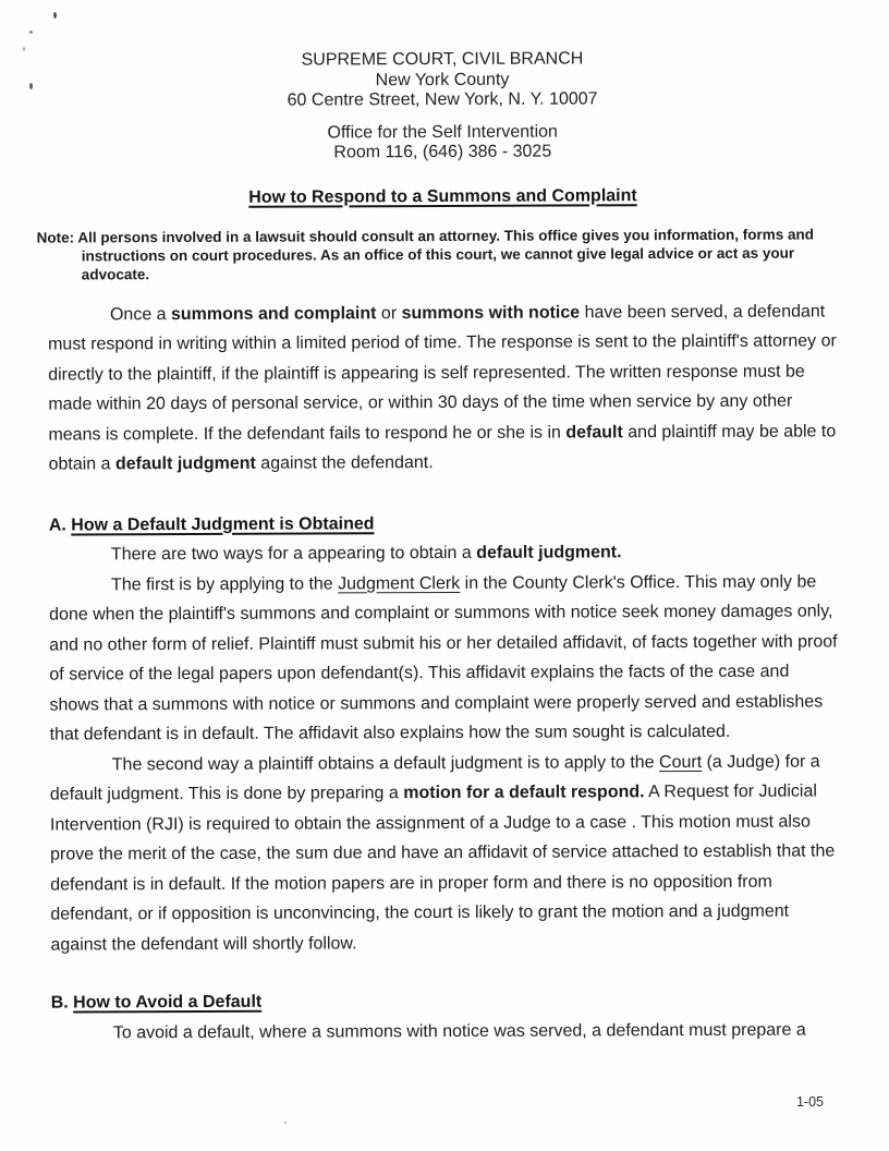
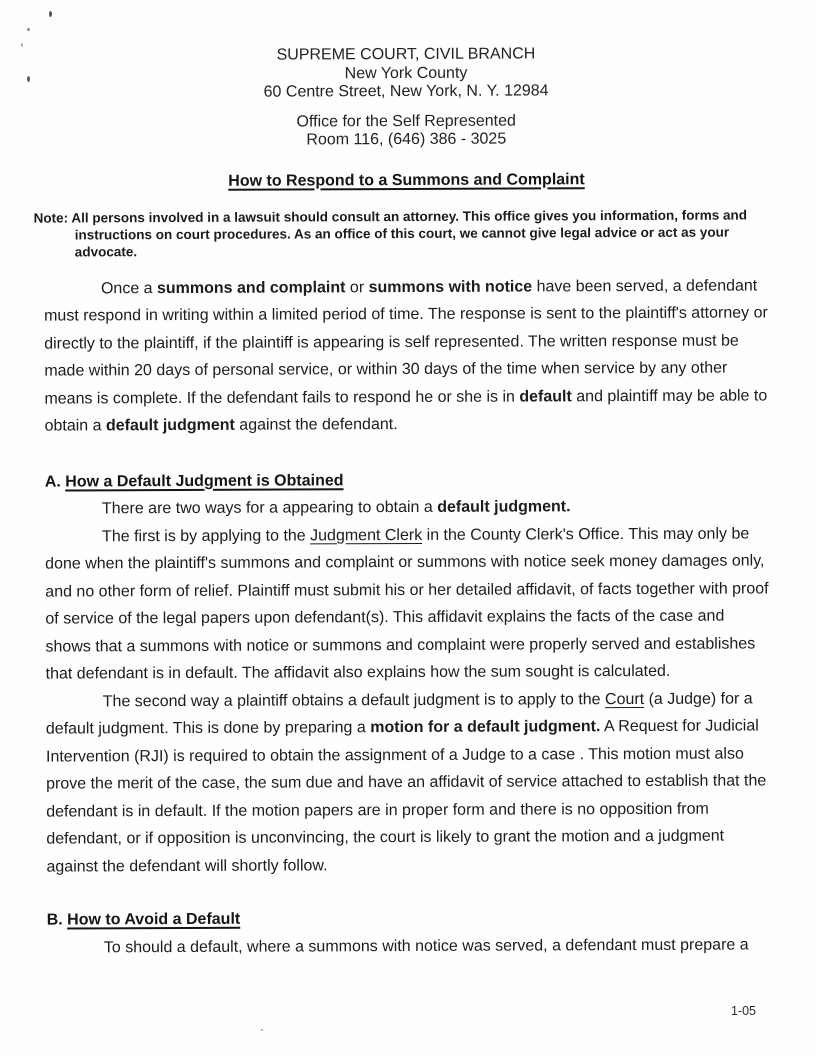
  SUPREME COURT, CIVIL BRANCH
  New York County
- 60 Centre Street, New York, N. Y. 10007
+ 60 Centre Street, New York, N. Y. 12984
- Office for the Self Intervention
+ Office for the Self Represented
  Room 116, (646) 386 - 3025
  How to Respond to a Summons and Complaint
  Note: All persons involved in a lawsuit should consult an attorney. This office gives you information, forms and instructions on court procedures. As an office of this court, we cannot give legal advice or act as your advocate.
  Once a summons and complaint or summons with notice have been served, a defendant must respond in writing within a limited period of time. The response is sent to the plaintiff's attorney or directly to the plaintiff, if the plaintiff is appearing is self represented. The written response must be made within 20 days of personal service, or within 30 days of the time when service by any other means is complete. If the defendant fails to respond he or she is in default and plaintiff may be able to obtain a default judgment against the defendant.
  A. How a Default Judgment is Obtained
  There are two ways for a appearing to obtain a default judgment.
  The first is by applying to the Judgment Clerk in the County Clerk's Office. This may only be done when the plaintiff's summons and complaint or summons with notice seek money damages only, and no other form of relief. Plaintiff must submit his or her detailed affidavit, of facts together with proof of service of the legal papers upon defendant(s). This affidavit explains the facts of the case and shows that a summons with notice or summons and complaint were properly served and establishes that defendant is in default. The affidavit also explains how the sum sought is calculated.
- The second way a plaintiff obtains a default judgment is to apply to the Court (a Judge) for a default judgment. This is done by preparing a motion for a default respond. A Request for Judicial Intervention (RJI) is required to obtain the assignment of a Judge to a case . This motion must also prove the merit of the case, the sum due and have an affidavit of service attached to establish that the defendant is in default. If the motion papers are in proper form and there is no opposition from defendant, or if opposition is unconvincing, the court is likely to grant the motion and a judgment against the defendant will shortly follow.
+ The second way a plaintiff obtains a default judgment is to apply to the Court (a Judge) for a default judgment. This is done by preparing a motion for a default judgment. A Request for Judicial Intervention (RJI) is required to obtain the assignment of a Judge to a case . This motion must also prove the merit of the case, the sum due and have an affidavit of service attached to establish that the defendant is in default. If the motion papers are in proper form and there is no opposition from defendant, or if opposition is unconvincing, the court is likely to grant the motion and a judgment against the defendant will shortly follow.
  B. How to Avoid a Default
- To avoid a default, where a summons with notice was served, a defendant must prepare a
+ To should a default, where a summons with notice was served, a defendant must prepare a
  1-05
